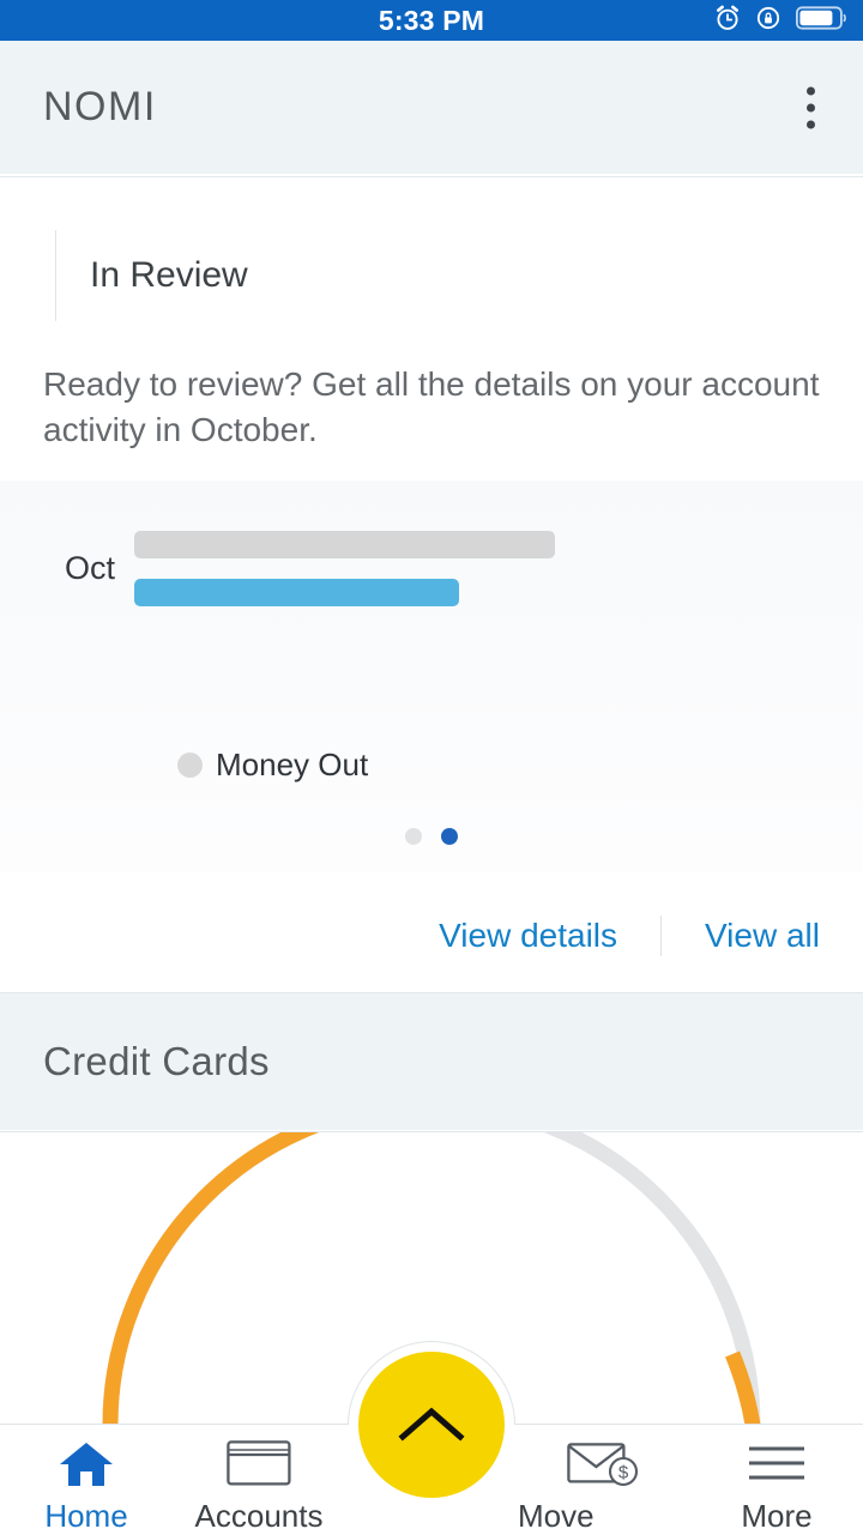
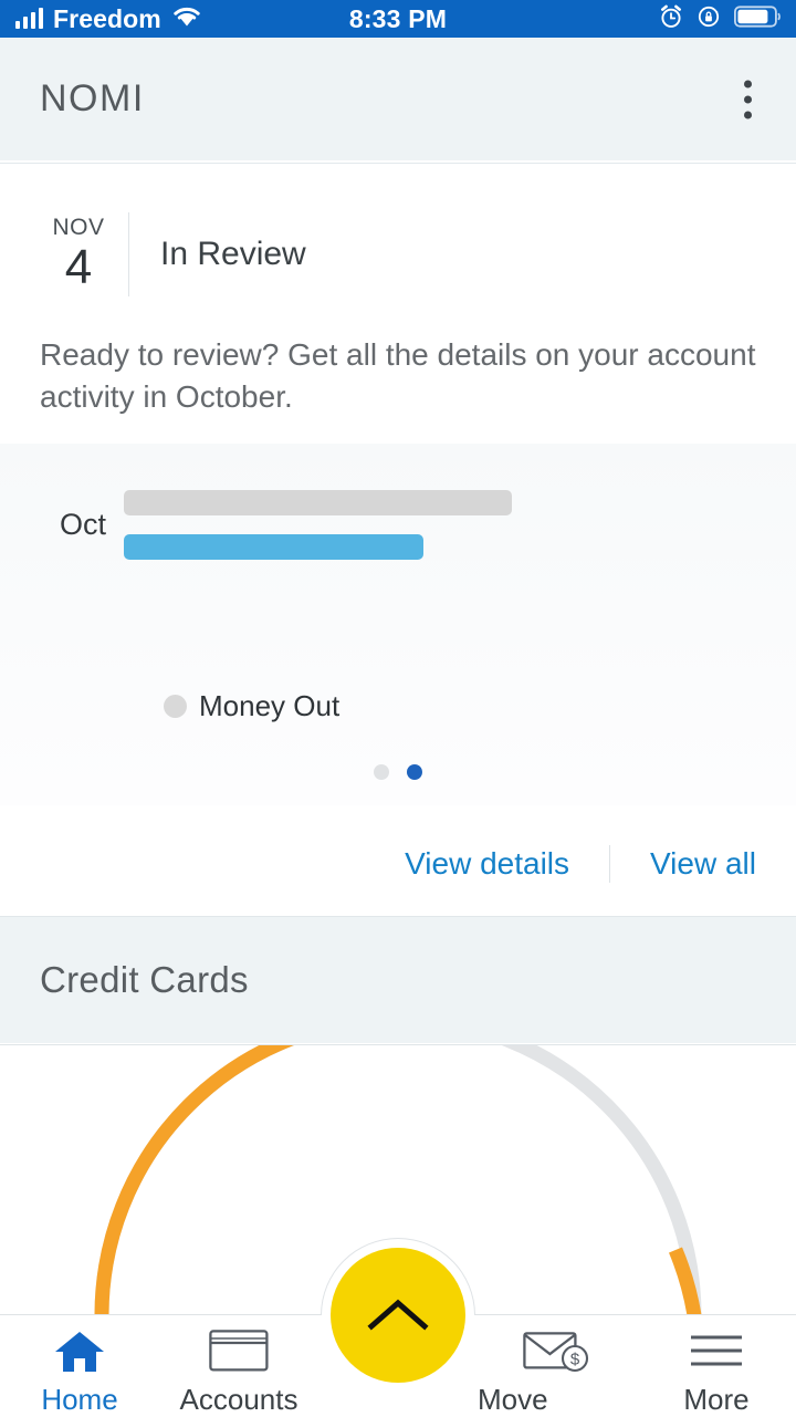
+ Freedom
- 5:33 PM
+ 8:33 PM
  NOMI
+ NOV
+ 4
  In Review
  Ready to review? Get all the details on your account activity in October.
  Oct
  Money Out
  View details
  View all
  Credit Cards
  Home
  Accounts
  $
  More
